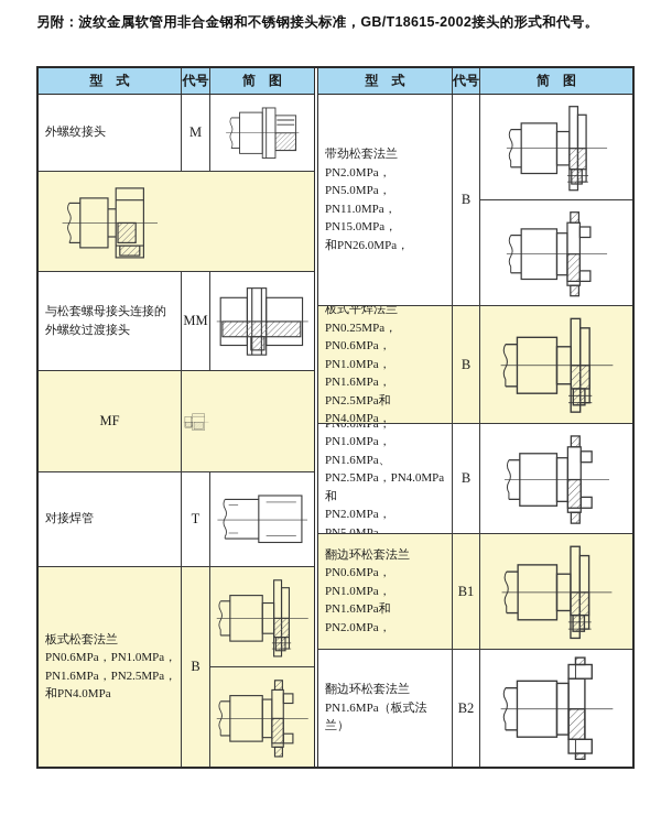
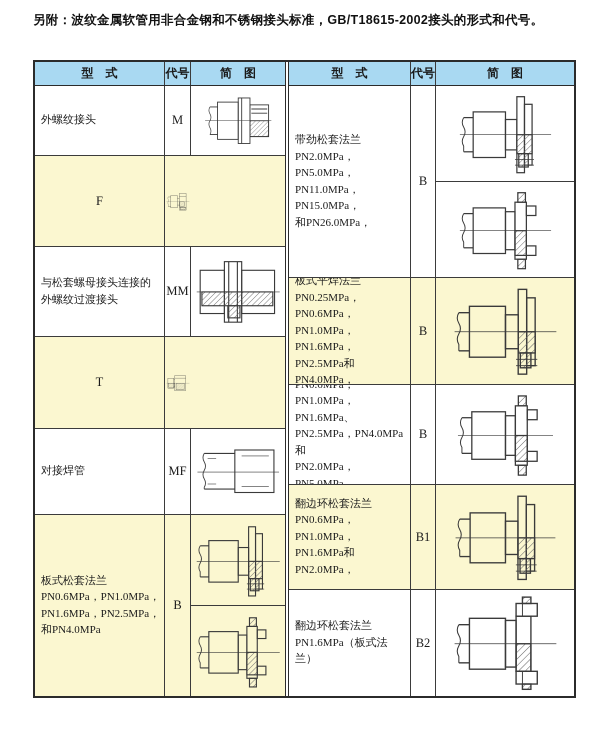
  另附：波纹金属软管用非合金钢和不锈钢接头标准，GB/T18615-2002接头的形式和代号。
  型 式
  代号
  简 图
  外螺纹接头
  M
+ F
  与松套螺母接头连接的
  外螺纹过渡接头
  MM
- MF
+ T
  对接焊管
- T
+ MF
  板式松套法兰
  PN0.6MPa，PN1.0MPa，
  PN1.6MPa，PN2.5MPa，
  和PN4.0MPa
  B
  型 式
  代号
  简 图
  带劲松套法兰
  PN2.0MPa，PN5.0MPa，
  PN11.0MPa，PN15.0MPa，
  和PN26.0MPa，
  B
  板式平焊法兰
  PN0.25MPa，PN0.6MPa，
  PN1.0MPa，PN1.6MPa，
  PN2.5MPa和PN4.0MPa，
  B
  PN1.0MPa，PN1.6MPa、
  PN2.5MPa，PN4.0MPa和
  PN2.0MPa，PN5.0MPa，
  B
  翻边环松套法兰
  PN0.6MPa，PN1.0MPa，
  PN1.6MPa和PN2.0MPa，
  B1
  翻边环松套法兰
  PN1.6MPa（板式法兰）
  B2
